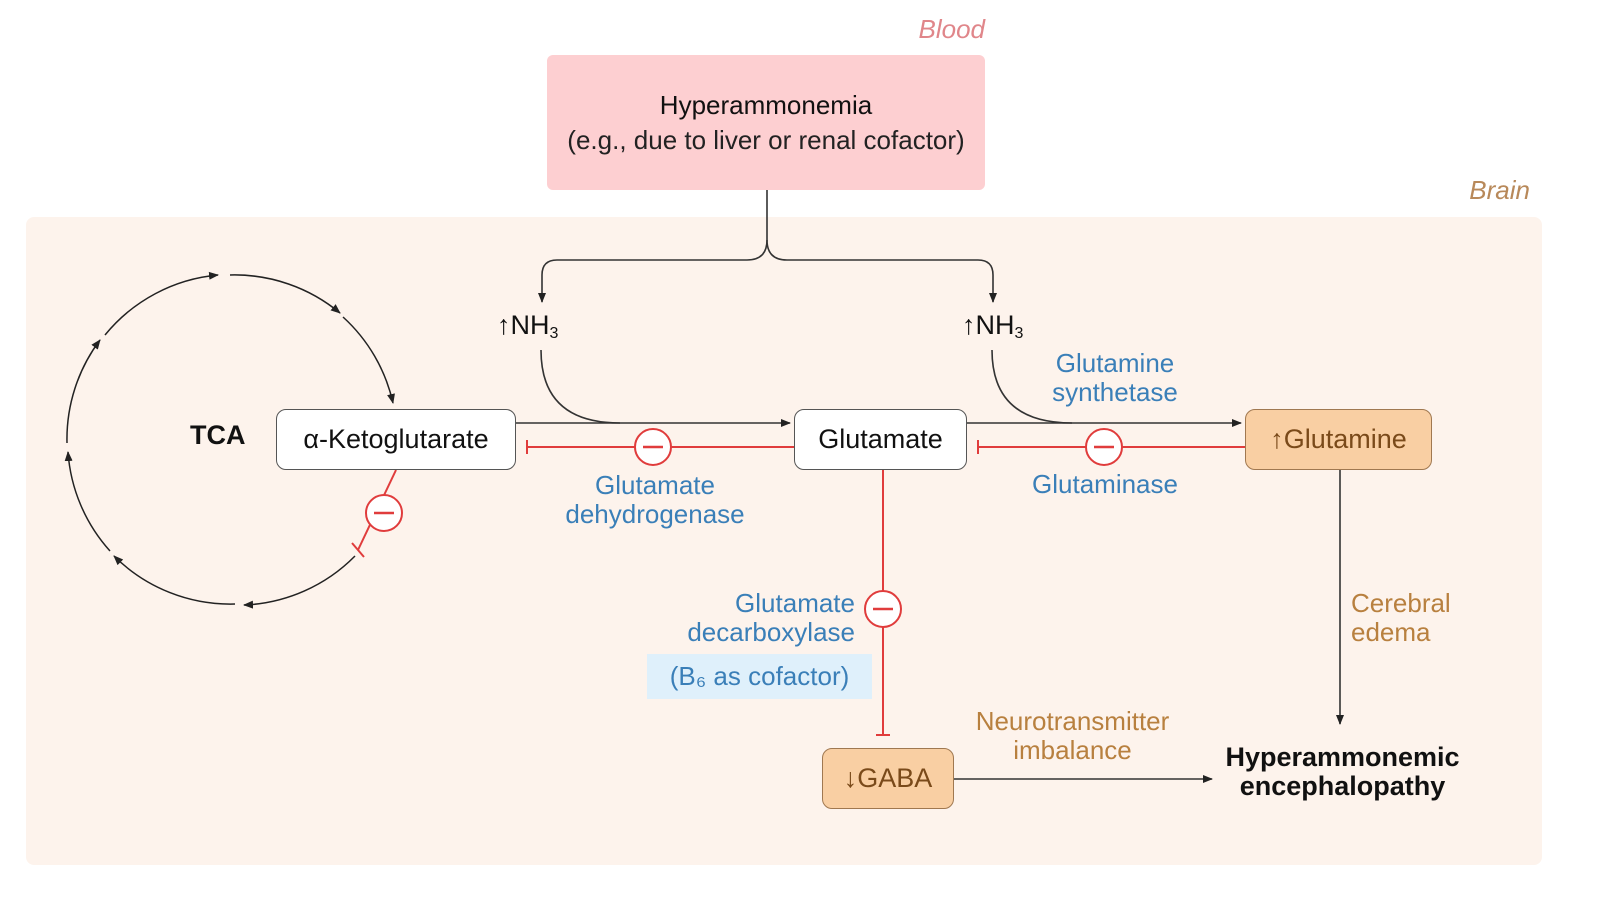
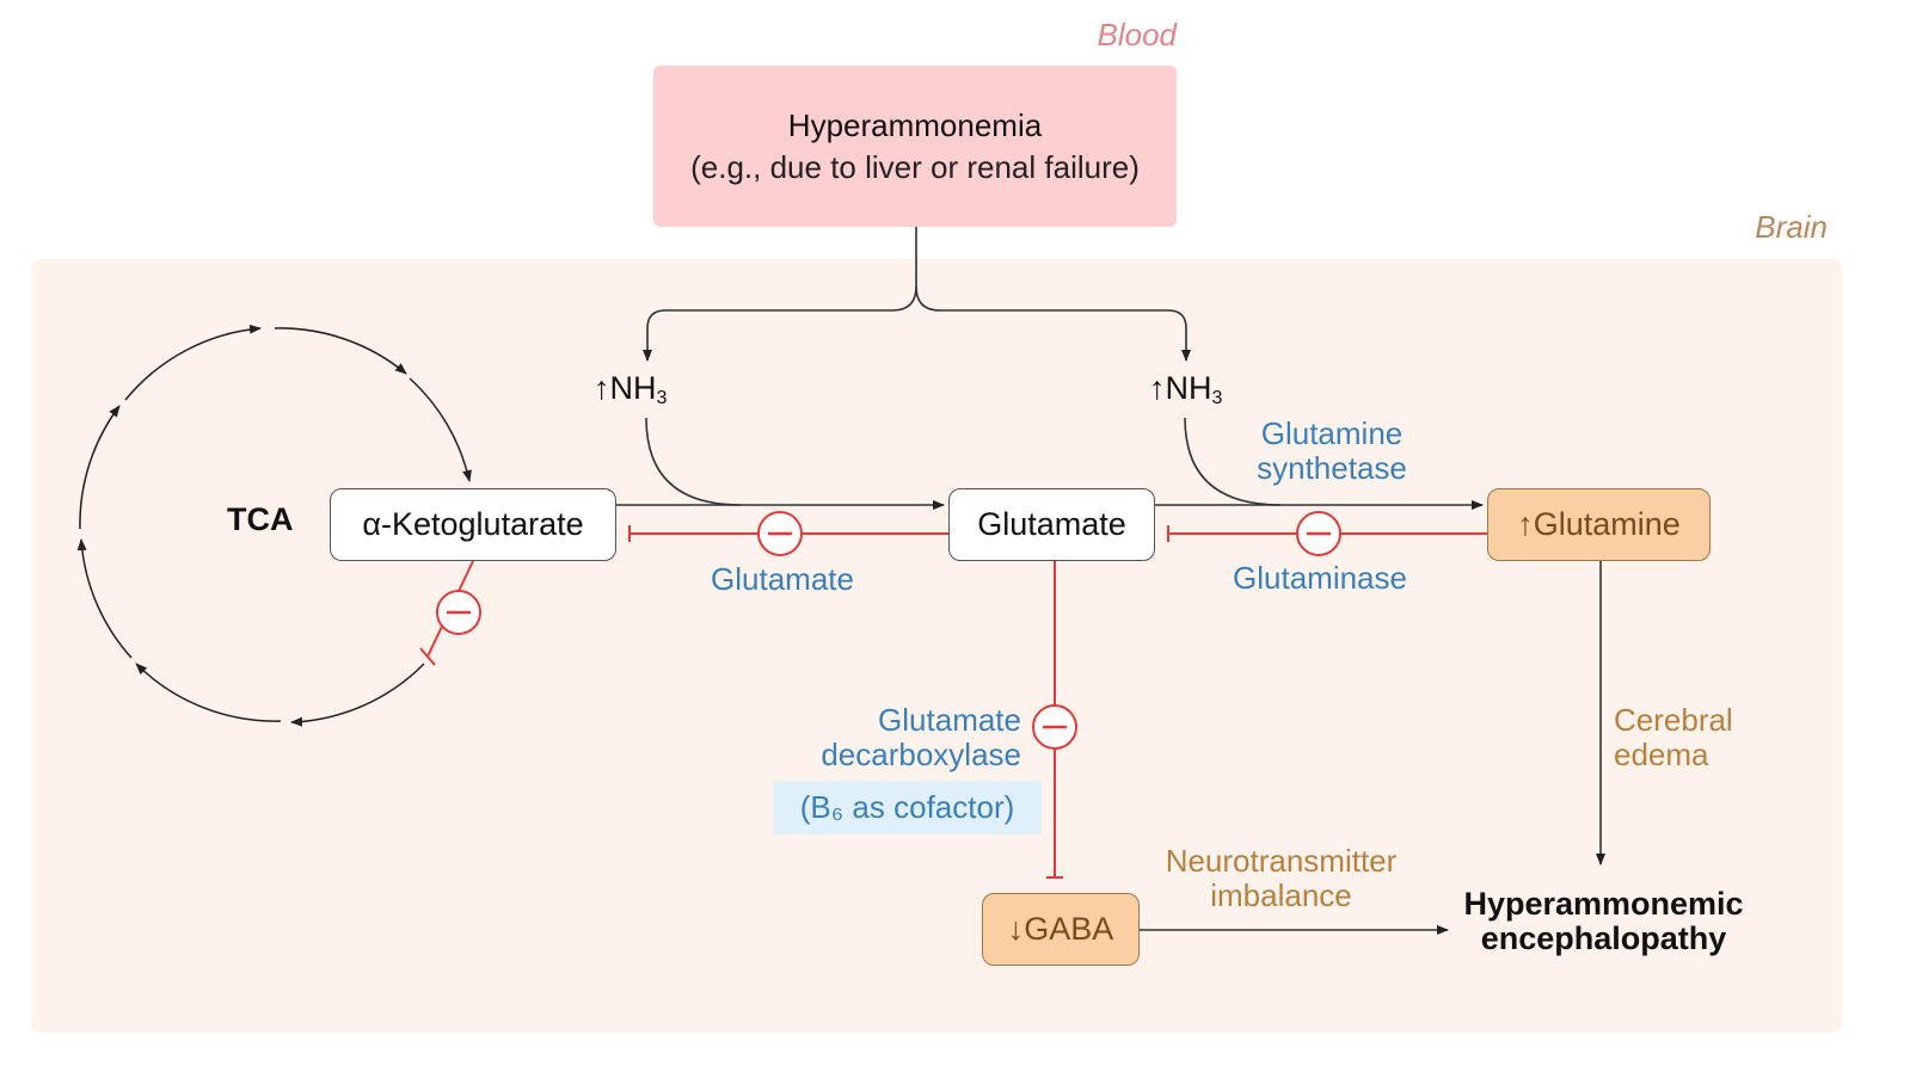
  Blood
  Brain
  Hyperammonemia
- (e.g., due to liver or renal cofactor)
+ (e.g., due to liver or renal failure)
  TCA
  α-Ketoglutarate
  Glutamate
  ↑Glutamine
  ↓GABA
  ↑NH3
  ↑NH3
  Glutamate
- dehydrogenase
  Glutamine
  synthetase
  Glutaminase
  Glutamate
  decarboxylase
  (B₆ as cofactor)
  Cerebral
  edema
  Neurotransmitter
  imbalance
  Hyperammonemic
  encephalopathy
